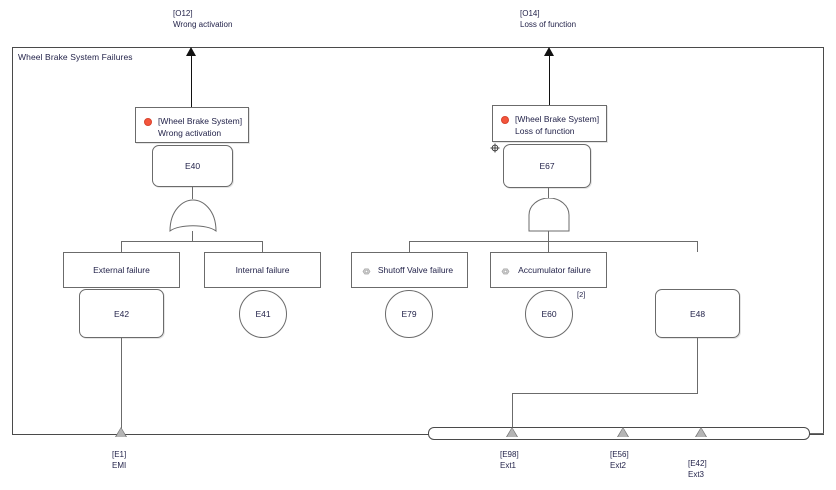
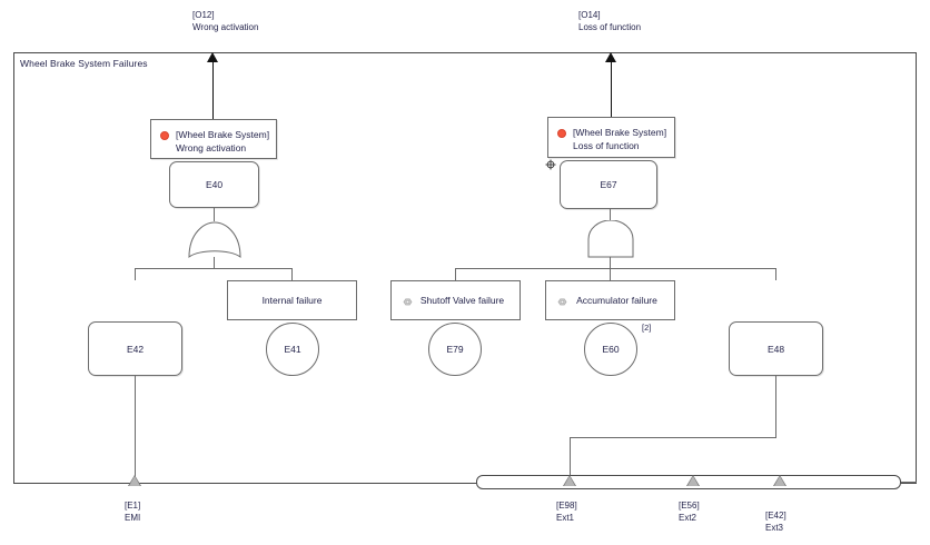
  [O12]
  Wrong activation
  [O14]
  Loss of function
  Wheel Brake System Failures
  [Wheel Brake System]
  Wrong activation
  E40
- External failure
  E42
  Internal failure
  E41
  [Wheel Brake System]
  Loss of function
  E67
  Shutoff Valve failure
  E79
  Accumulator failure
  E60
  [2]
  E48
  [E1]
  EMI
  [E98]
  Ext1
  [E56]
  Ext2
  [E42]
  Ext3
